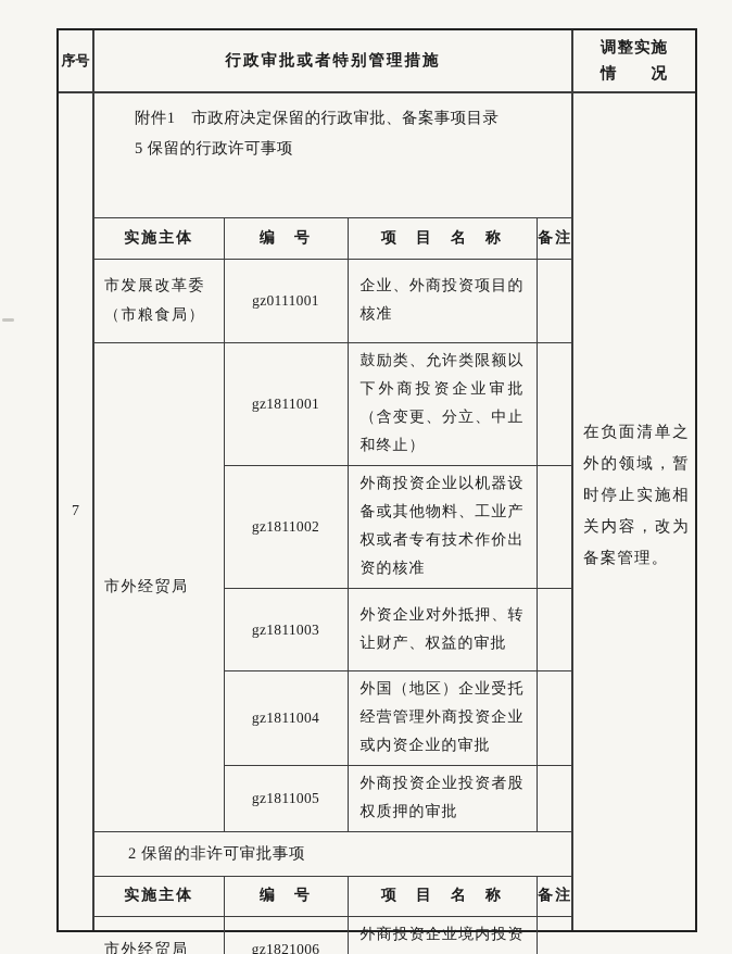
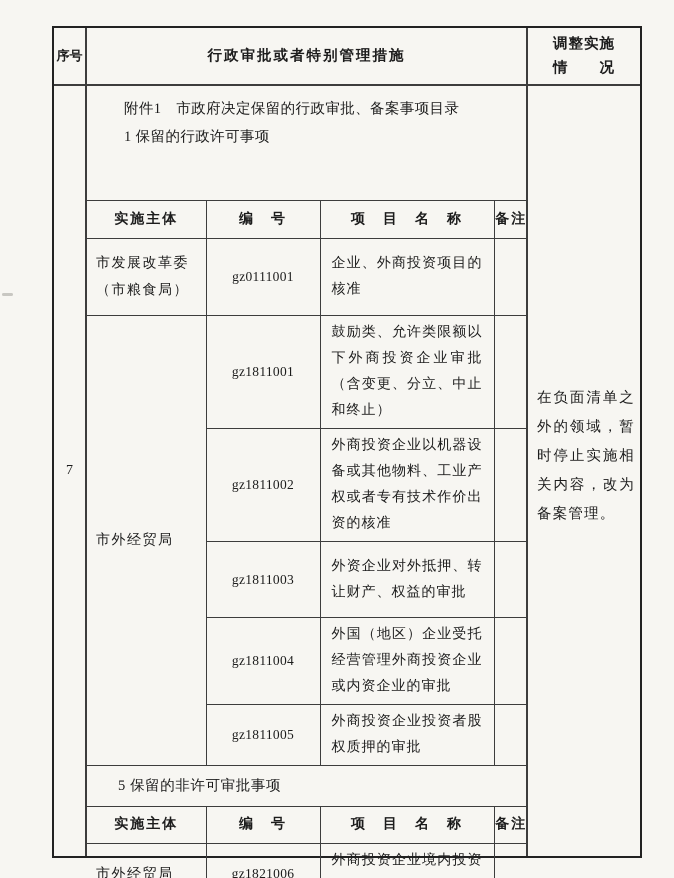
  序号
  行政审批或者特别管理措施
  调整实施
  情 况
  7
  附件1 市政府决定保留的行政审批、备案事项目录
- 5 保留的行政许可事项
+ 1 保留的行政许可事项
  实施主体	编 号	项 目 名 称	备注
  市发展改革委（市粮食局）	gz0111001	企业、外商投资项目的核准
  市外经贸局	gz1811001	鼓励类、允许类限额以下外商投资企业审批（含变更、分立、中止和终止）
  gz1811002	外商投资企业以机器设备或其他物料、工业产权或者专有技术作价出资的核准
  gz1811003	外资企业对外抵押、转让财产、权益的审批
  gz1811004	外国（地区）企业受托经营管理外商投资企业或内资企业的审批
  gz1811005	外商投资企业投资者股权质押的审批
- 2 保留的非许可审批事项
+ 5 保留的非许可审批事项
  实施主体	编 号	项 目 名 称	备注
  市外经贸局	gz1821006	外商投资企业境内投资
  在负面清单之外的领域，暂时停止实施相关内容，改为备案管理。
